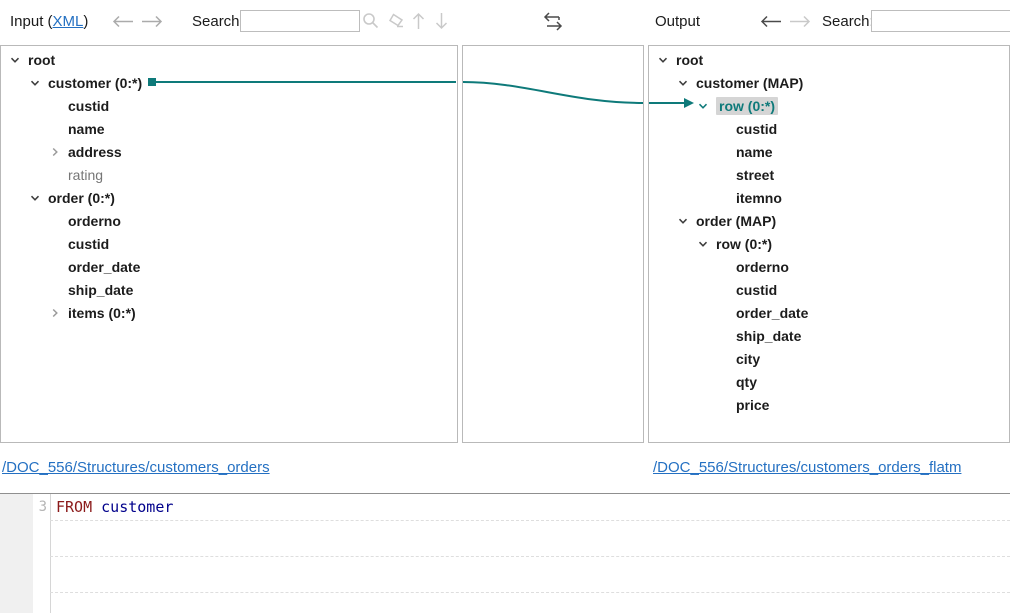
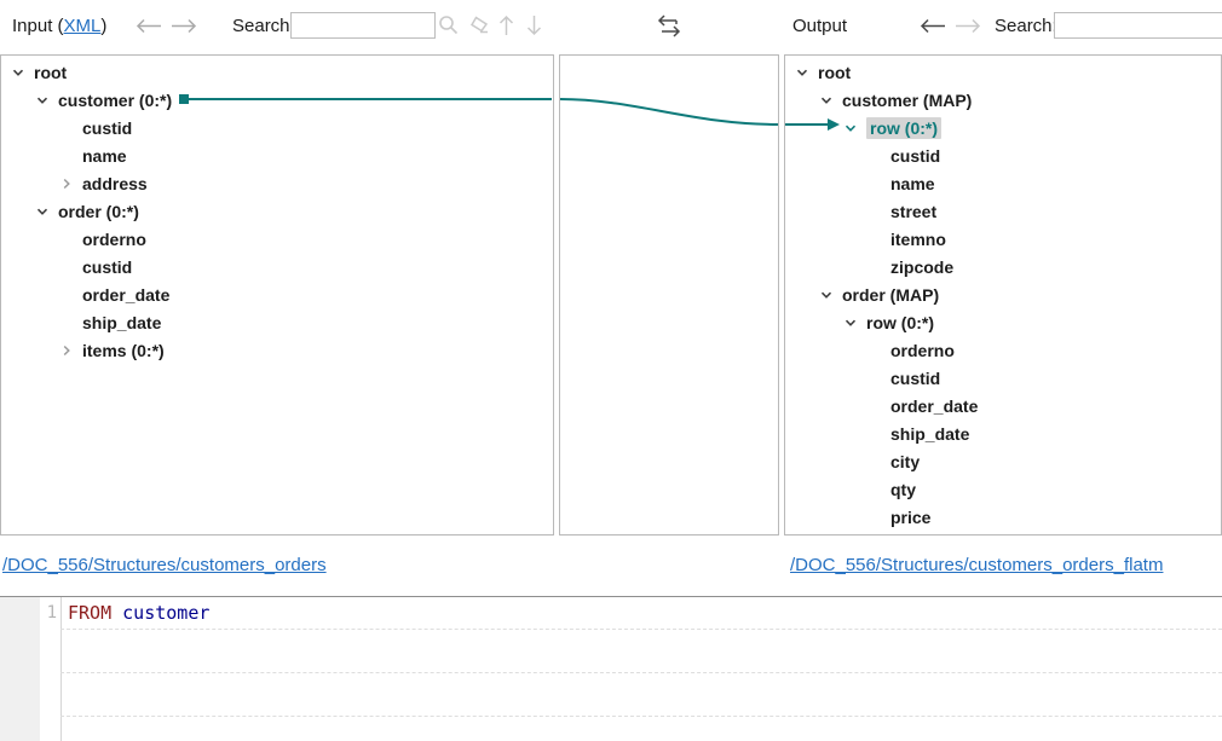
  Input (XML)
  Search
  Output
  Search
  root
  customer (0:*)
  custid
  name
  address
- rating
  order (0:*)
  orderno
  custid
  order_date
  ship_date
  items (0:*)
  root
  customer (MAP)
  row (0:*)
  custid
  name
  street
  itemno
+ zipcode
  order (MAP)
  row (0:*)
  orderno
  custid
  order_date
  ship_date
  city
  qty
  price
  /DOC_556/Structures/customers_orders
  /DOC_556/Structures/customers_orders_flatm
- 3
+ 1
  FROM customer
